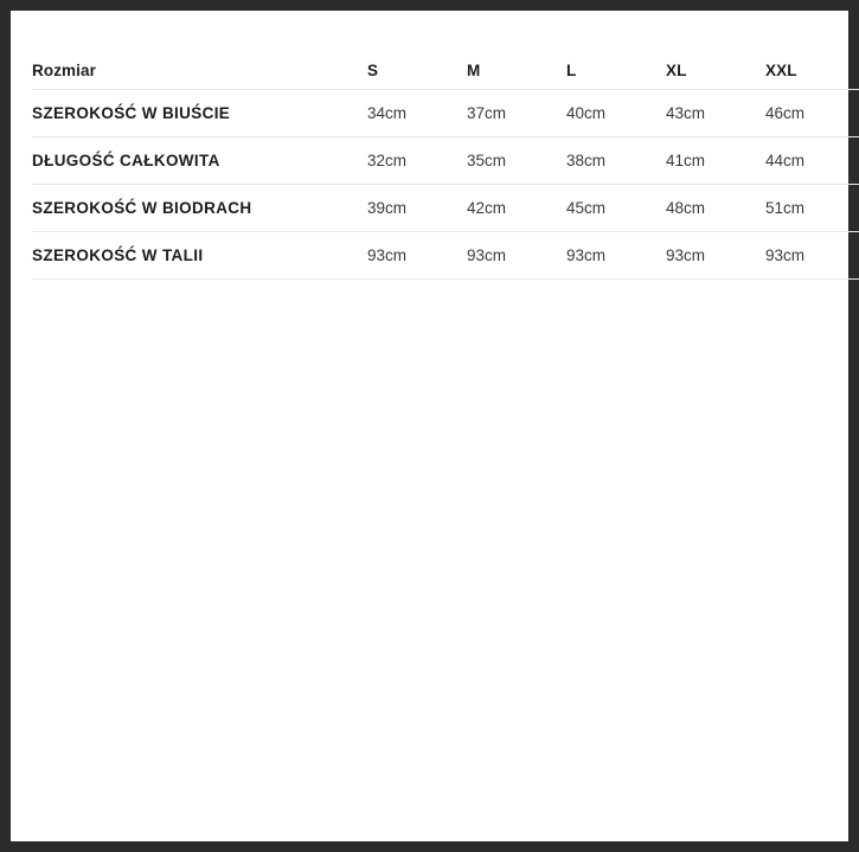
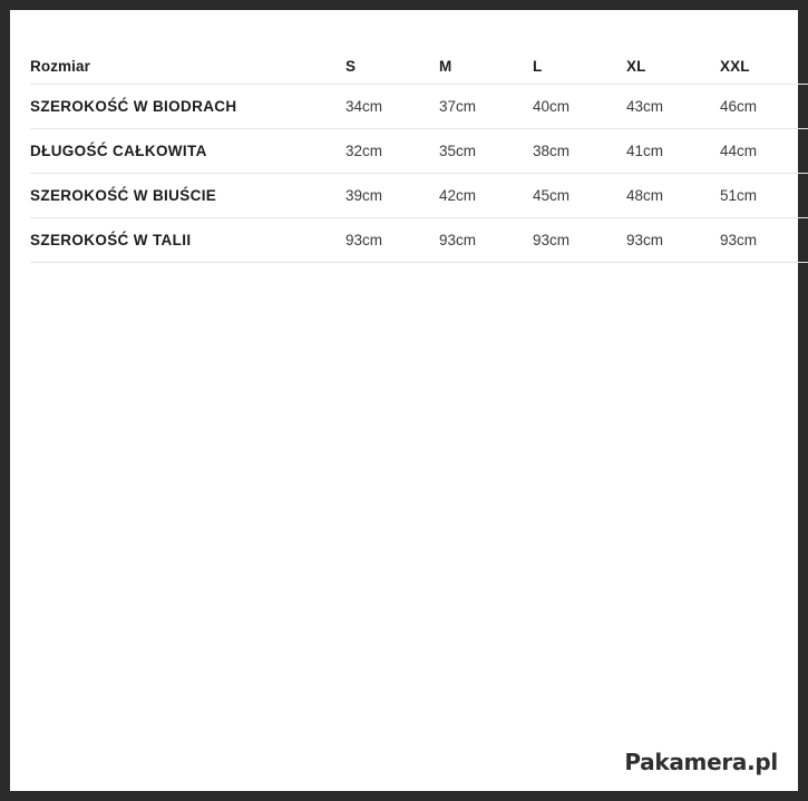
  Rozmiar	S	M	L	XL	XXL
- SZEROKOŚĆ W BIUŚCIE	34cm	37cm	40cm	43cm	46cm
+ SZEROKOŚĆ W BIODRACH	34cm	37cm	40cm	43cm	46cm
  DŁUGOŚĆ CAŁKOWITA	32cm	35cm	38cm	41cm	44cm
- SZEROKOŚĆ W BIODRACH	39cm	42cm	45cm	48cm	51cm
+ SZEROKOŚĆ W BIUŚCIE	39cm	42cm	45cm	48cm	51cm
  SZEROKOŚĆ W TALII	93cm	93cm	93cm	93cm	93cm
+ Pakamera.pl
